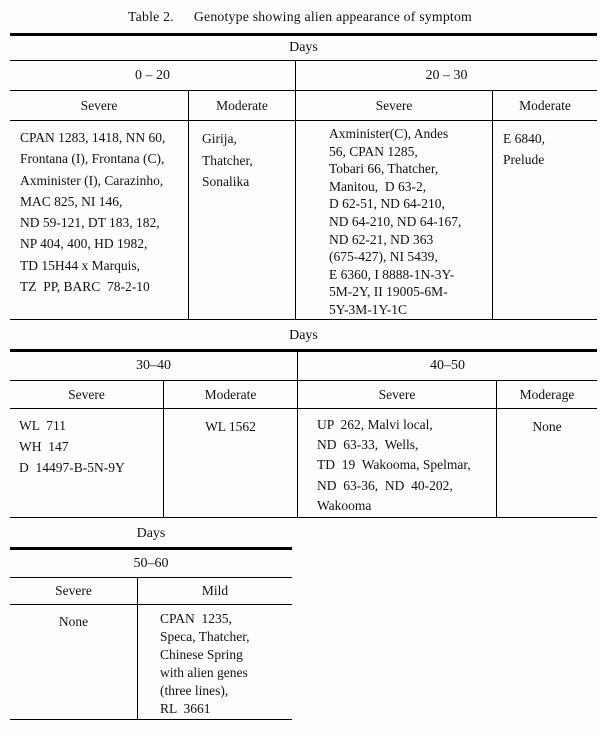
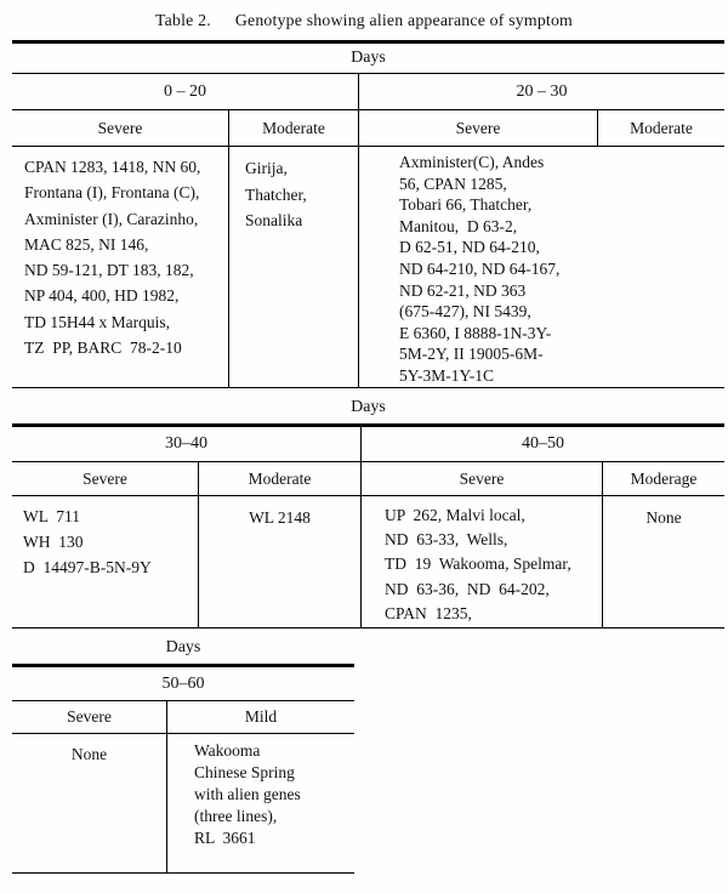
  Table 2. Genotype showing alien appearance of symptom
  Days
  0 – 20
  20 – 30
  Severe
  Moderate
  Severe
  Moderate
  CPAN 1283, 1418, NN 60,
  Frontana (I), Frontana (C),
  Axminister (I), Carazinho,
  MAC 825, NI 146,
  ND 59-121, DT 183, 182,
  NP 404, 400, HD 1982,
  TD 15H44 x Marquis,
  TZ PP, BARC 78-2-10
  Girija,
  Thatcher,
  Sonalika
  Axminister(C), Andes
  56, CPAN 1285,
  Tobari 66, Thatcher,
  Manitou, D 63-2,
  D 62-51, ND 64-210,
  ND 64-210, ND 64-167,
  ND 62-21, ND 363
  (675-427), NI 5439,
  E 6360, I 8888-1N-3Y-
  5M-2Y, II 19005-6M-
  5Y-3M-1Y-1C
- E 6840,
- Prelude
  Days
  30–40
  40–50
  Severe
  Moderate
  Severe
  Moderage
  WL 711
- WH 147
+ WH 130
  D 14497-B-5N-9Y
- WL 1562
+ WL 2148
  UP 262, Malvi local,
  ND 63-33, Wells,
  TD 19 Wakooma, Spelmar,
- ND 63-36, ND 40-202,
+ ND 63-36, ND 64-202,
- Wakooma
+ CPAN 1235,
  None
  Days
  50–60
  Severe
  Mild
  None
- CPAN 1235,
+ Wakooma
- Speca, Thatcher,
  Chinese Spring
  with alien genes
  (three lines),
  RL 3661
